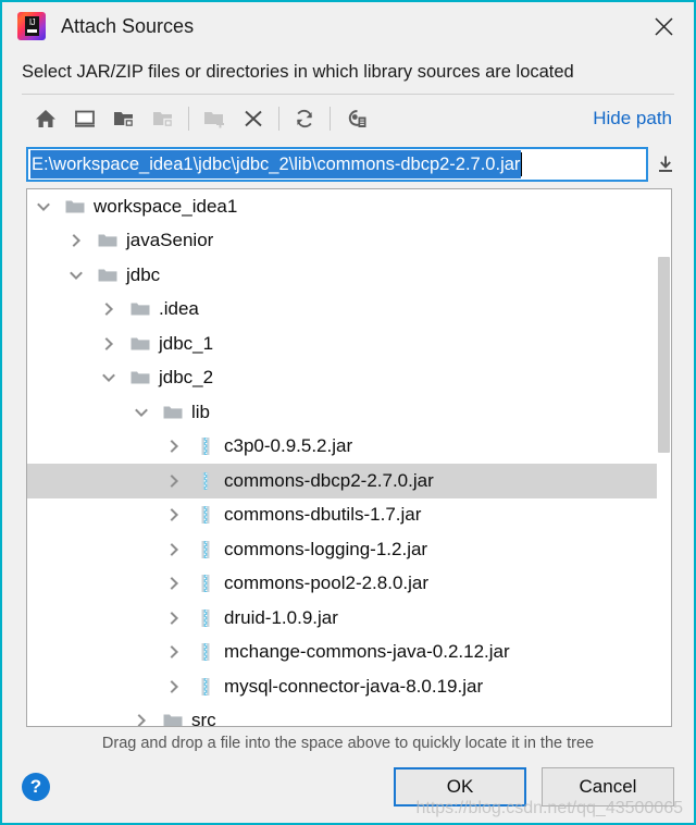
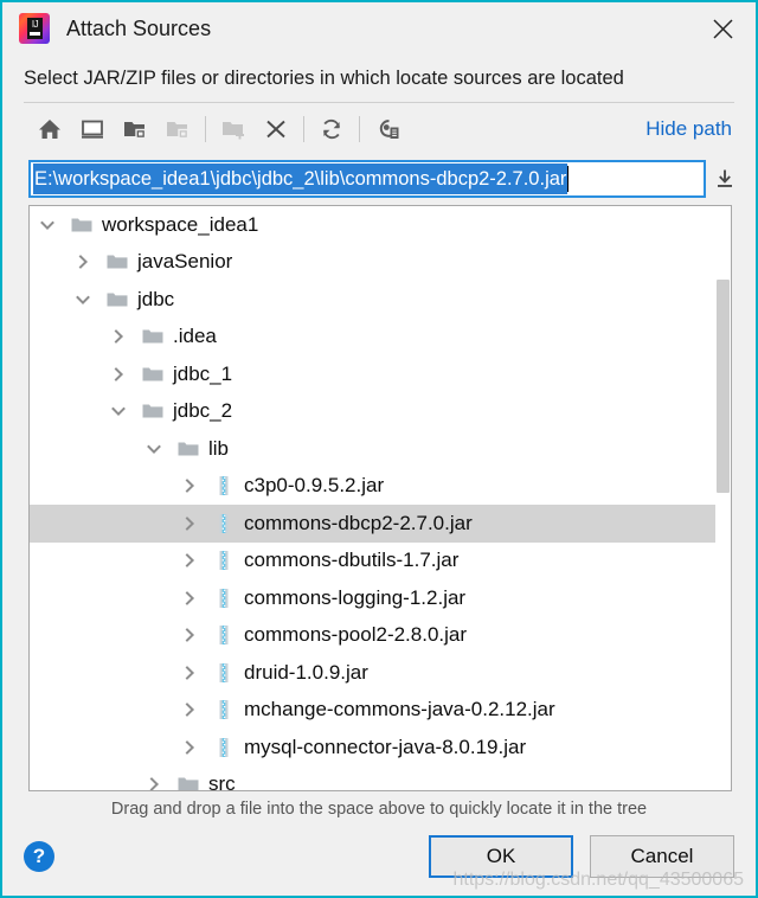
  IJ
  Attach Sources
- Select JAR/ZIP files or directories in which library sources are located
+ Select JAR/ZIP files or directories in which locate sources are located
  Hide path
  E:\workspace_idea1\jdbc\jdbc_2\lib\commons-dbcp2-2.7.0.jar
  workspace_idea1
  javaSenior
  jdbc
  .idea
  jdbc_1
  jdbc_2
  lib
  c3p0-0.9.5.2.jar
  commons-dbcp2-2.7.0.jar
  commons-dbutils-1.7.jar
  commons-logging-1.2.jar
  commons-pool2-2.8.0.jar
  druid-1.0.9.jar
  mchange-commons-java-0.2.12.jar
  mysql-connector-java-8.0.19.jar
  src
  Drag and drop a file into the space above to quickly locate it in the tree
  ?
  OK
  Cancel
  https://blog.csdn.net/qq_43500065
